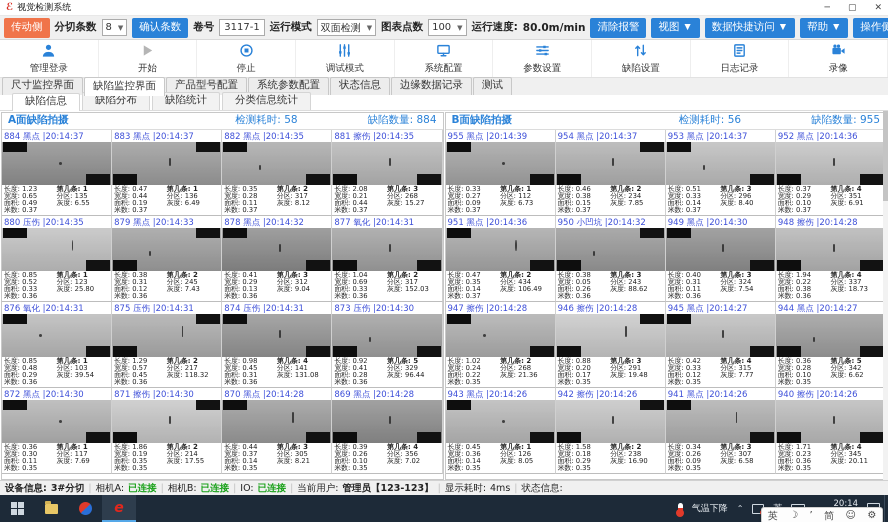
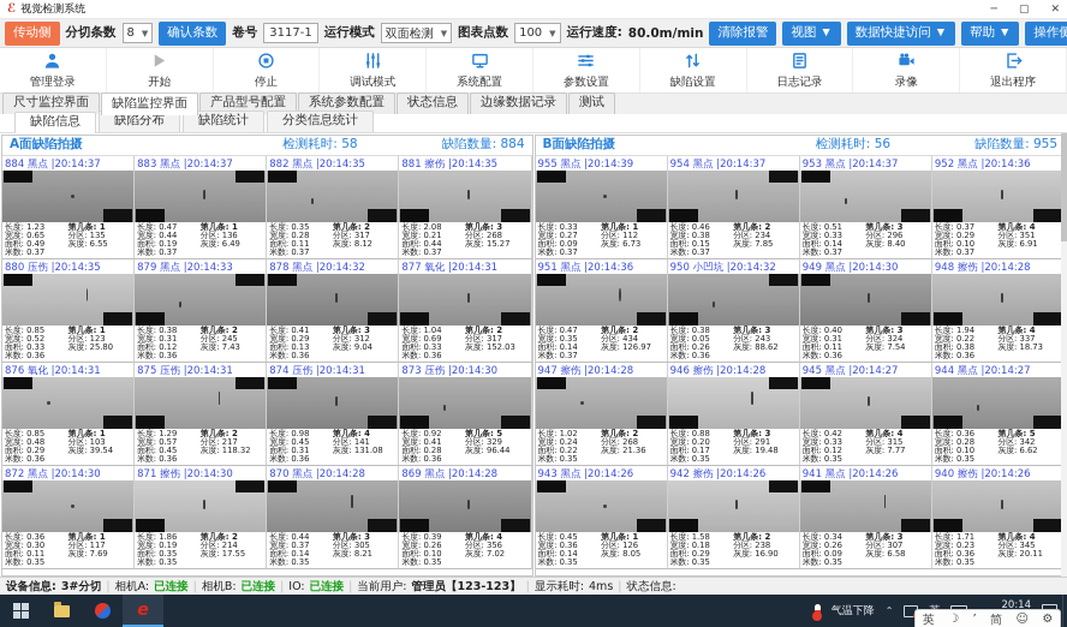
  ℰ
  视觉检测系统
  ─
  ▢
  ✕
  传动侧
  分切条数
  8
  ▼
  确认条数
  卷号
  3117-1
  运行模式
  双面检测
  ▼
  图表点数
  100
  ▼
  运行速度:
  80.0m/min
  清除报警
  视图 ▼
  数据快捷访问 ▼
  帮助 ▼
  操作侧
  管理登录
  开始
  停止
  调试模式
  系统配置
  参数设置
  缺陷设置
  日志记录
  录像
+ 退出程序
  尺寸监控界面
  缺陷监控界面
  产品型号配置
  系统参数配置
  状态信息
  边缘数据记录
  测试
  缺陷信息
  缺陷分布
  缺陷统计
  分类信息统计
  A面缺陷拍摄
  检测耗时: 58
  缺陷数量: 884
  884 黑点 |20:14:37
  长度: 1.23
  宽度: 0.65
  面积: 0.49
  米数: 0.37
  第几条: 1
  分区: 135
  灰度: 6.55
  883 黑点 |20:14:37
  长度: 0.47
  宽度: 0.44
  面积: 0.19
  米数: 0.37
  第几条: 1
  分区: 136
  灰度: 6.49
  882 黑点 |20:14:35
  长度: 0.35
  宽度: 0.28
  面积: 0.11
  米数: 0.37
  第几条: 2
  分区: 317
  灰度: 8.12
  881 擦伤 |20:14:35
  长度: 2.08
  宽度: 0.21
  面积: 0.44
  米数: 0.37
  第几条: 3
  分区: 268
  灰度: 15.27
  880 压伤 |20:14:35
  长度: 0.85
  宽度: 0.52
  面积: 0.33
  米数: 0.36
  第几条: 1
  分区: 123
  灰度: 25.80
  879 黑点 |20:14:33
  长度: 0.38
  宽度: 0.31
  面积: 0.12
  米数: 0.36
  第几条: 2
  分区: 245
  灰度: 7.43
  878 黑点 |20:14:32
  长度: 0.41
  宽度: 0.29
  面积: 0.13
  米数: 0.36
  第几条: 3
  分区: 312
  灰度: 9.04
  877 氧化 |20:14:31
  长度: 1.04
  宽度: 0.69
  面积: 0.33
  米数: 0.36
  第几条: 2
  分区: 317
  灰度: 152.03
  876 氧化 |20:14:31
  长度: 0.85
  宽度: 0.48
  面积: 0.29
  米数: 0.36
  第几条: 1
  分区: 103
  灰度: 39.54
  875 压伤 |20:14:31
  长度: 1.29
  宽度: 0.57
  面积: 0.45
  米数: 0.36
  第几条: 2
  分区: 217
  灰度: 118.32
  874 压伤 |20:14:31
  长度: 0.98
  宽度: 0.45
  面积: 0.31
  米数: 0.36
  第几条: 4
  分区: 141
  灰度: 131.08
  873 压伤 |20:14:30
  长度: 0.92
  宽度: 0.41
  面积: 0.28
  米数: 0.36
  第几条: 5
  分区: 329
  灰度: 96.44
  872 黑点 |20:14:30
  长度: 0.36
  宽度: 0.30
  面积: 0.11
  米数: 0.35
  第几条: 1
  分区: 117
  灰度: 7.69
  871 擦伤 |20:14:30
  长度: 1.86
  宽度: 0.19
  面积: 0.35
  米数: 0.35
  第几条: 2
  分区: 214
  灰度: 17.55
  870 黑点 |20:14:28
  长度: 0.44
  宽度: 0.37
  面积: 0.14
  米数: 0.35
  第几条: 3
  分区: 305
  灰度: 8.21
  869 黑点 |20:14:28
  长度: 0.39
  宽度: 0.26
  面积: 0.10
  米数: 0.35
  第几条: 4
  分区: 356
  灰度: 7.02
  B面缺陷拍摄
  检测耗时: 56
  缺陷数量: 955
  955 黑点 |20:14:39
  长度: 0.33
  宽度: 0.27
  面积: 0.09
  米数: 0.37
  第几条: 1
  分区: 112
  灰度: 6.73
  954 黑点 |20:14:37
  长度: 0.46
  宽度: 0.38
  面积: 0.15
  米数: 0.37
  第几条: 2
  分区: 234
  灰度: 7.85
  953 黑点 |20:14:37
  长度: 0.51
  宽度: 0.33
  面积: 0.14
  米数: 0.37
  第几条: 3
  分区: 296
  灰度: 8.40
  952 黑点 |20:14:36
  长度: 0.37
  宽度: 0.29
  面积: 0.10
  米数: 0.37
  第几条: 4
  分区: 351
  灰度: 6.91
  951 黑点 |20:14:36
  长度: 0.47
  宽度: 0.35
  面积: 0.14
  米数: 0.37
  第几条: 2
  分区: 434
- 灰度: 106.49
+ 灰度: 126.97
  950 小凹坑 |20:14:32
  长度: 0.38
  宽度: 0.05
  面积: 0.26
  米数: 0.36
  第几条: 3
  分区: 243
  灰度: 88.62
  949 黑点 |20:14:30
  长度: 0.40
  宽度: 0.31
  面积: 0.11
  米数: 0.36
  第几条: 3
  分区: 324
  灰度: 7.54
  948 擦伤 |20:14:28
  长度: 1.94
  宽度: 0.22
  面积: 0.38
  米数: 0.36
  第几条: 4
  分区: 337
  灰度: 18.73
  947 擦伤 |20:14:28
  长度: 1.02
  宽度: 0.24
  面积: 0.22
  米数: 0.35
  第几条: 2
  分区: 268
  灰度: 21.36
  946 擦伤 |20:14:28
  长度: 0.88
  宽度: 0.20
  面积: 0.17
  米数: 0.35
  第几条: 3
  分区: 291
  灰度: 19.48
  945 黑点 |20:14:27
  长度: 0.42
  宽度: 0.33
  面积: 0.12
  米数: 0.35
  第几条: 4
  分区: 315
  灰度: 7.77
  944 黑点 |20:14:27
  长度: 0.36
  宽度: 0.28
  面积: 0.10
  米数: 0.35
  第几条: 5
  分区: 342
  灰度: 6.62
  943 黑点 |20:14:26
  长度: 0.45
  宽度: 0.36
  面积: 0.14
  米数: 0.35
  第几条: 1
  分区: 126
  灰度: 8.05
  942 擦伤 |20:14:26
  长度: 1.58
  宽度: 0.18
  面积: 0.29
  米数: 0.35
  第几条: 2
  分区: 238
  灰度: 16.90
  941 黑点 |20:14:26
  长度: 0.34
  宽度: 0.26
  面积: 0.09
  米数: 0.35
  第几条: 3
  分区: 307
  灰度: 6.58
  940 擦伤 |20:14:26
  长度: 1.71
  宽度: 0.23
  面积: 0.36
  米数: 0.35
  第几条: 4
  分区: 345
  灰度: 20.11
  英
  ☽
  ’
  简
  ☺
  ⚙
  设备信息:
  3#分切
  相机A:
  已连接
  |
  相机B:
  已连接
  |
  IO:
  已连接
  |
  当前用户:
  管理员【123-123】
  |
  显示耗时:
  4ms
  |
  状态信息:
  e
  气温下降
  ⌃
  20:14
